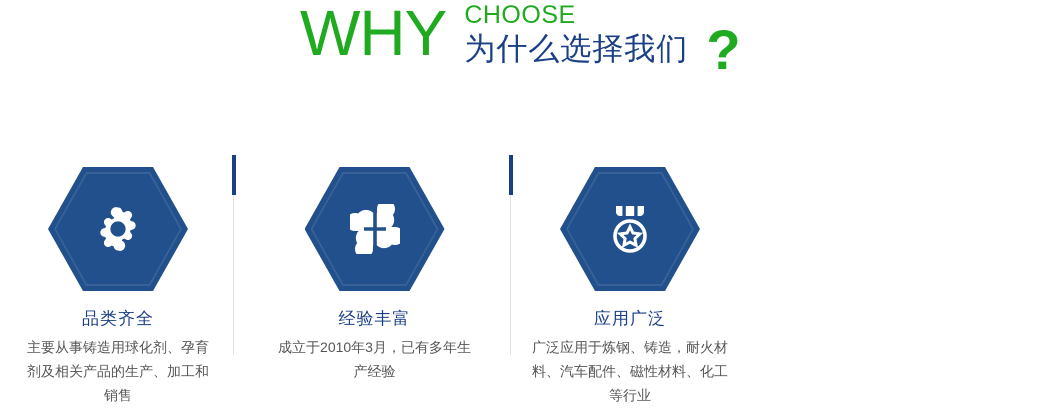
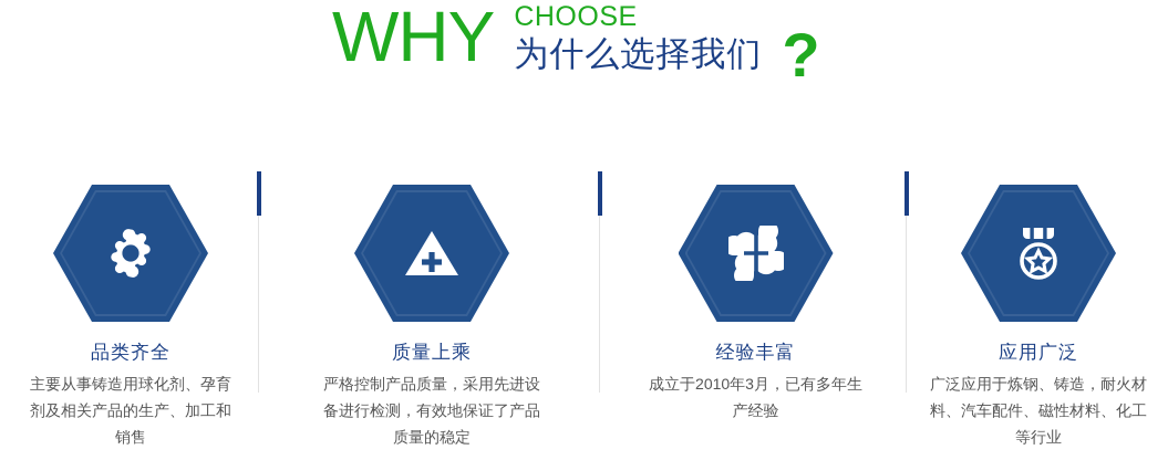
  WHY
  CHOOSE
  为什么选择我们
  ?
  品类齐全
  主要从事铸造用球化剂、孕育剂及相关产品的生产、加工和销售
+ 质量上乘
+ 严格控制产品质量，采用先进设备进行检测，有效地保证了产品质量的稳定
  经验丰富
  成立于2010年3月，已有多年生产经验
  应用广泛
  广泛应用于炼钢、铸造，耐火材料、汽车配件、磁性材料、化工等行业
